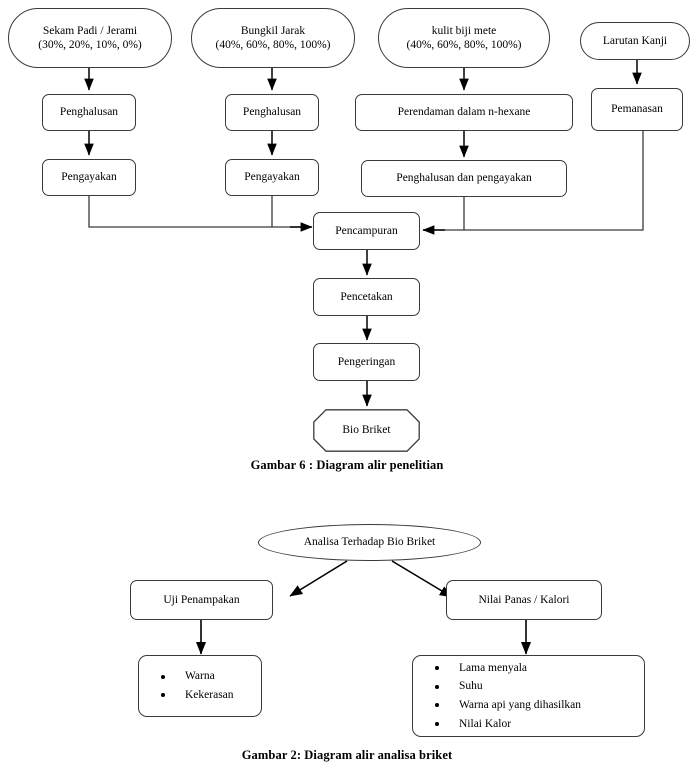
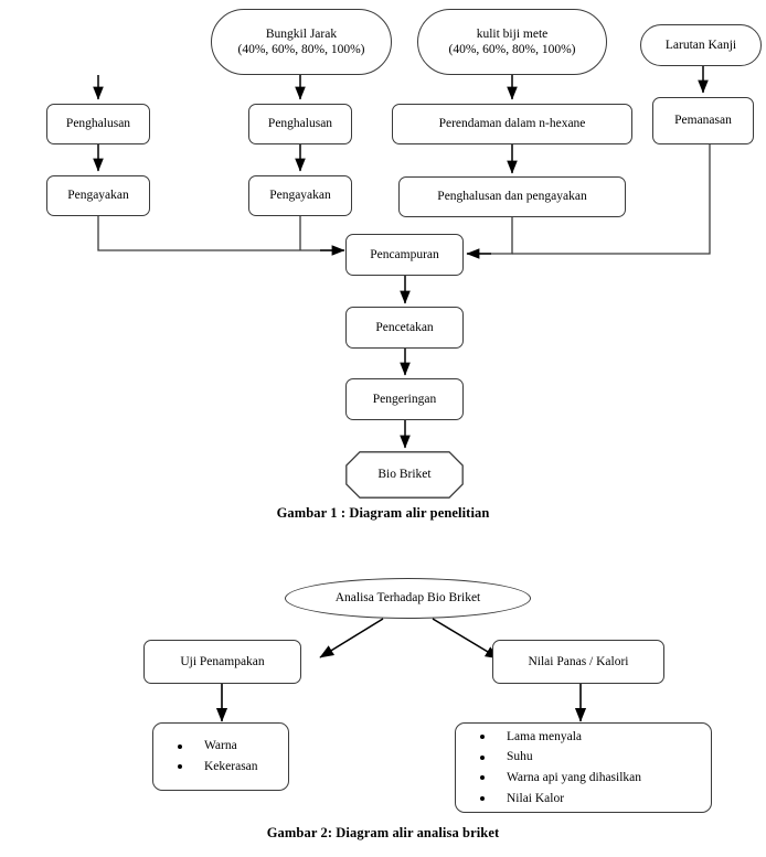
- Sekam Padi / Jerami
- (30%, 20%, 10%, 0%)
  Bungkil Jarak
  (40%, 60%, 80%, 100%)
  kulit biji mete
  (40%, 60%, 80%, 100%)
  Larutan Kanji
  Penghalusan
  Pengayakan
  Penghalusan
  Pengayakan
  Perendaman dalam n-hexane
  Penghalusan dan pengayakan
  Pemanasan
  Pencampuran
  Pencetakan
  Pengeringan
  Bio Briket
- Gambar 6 : Diagram alir penelitian
+ Gambar 1 : Diagram alir penelitian
  Analisa Terhadap Bio Briket
  Uji Penampakan
  Nilai Panas / Kalori
  Warna
  Kekerasan
  Lama menyala
  Suhu
  Warna api yang dihasilkan
  Nilai Kalor
  Gambar 2: Diagram alir analisa briket
